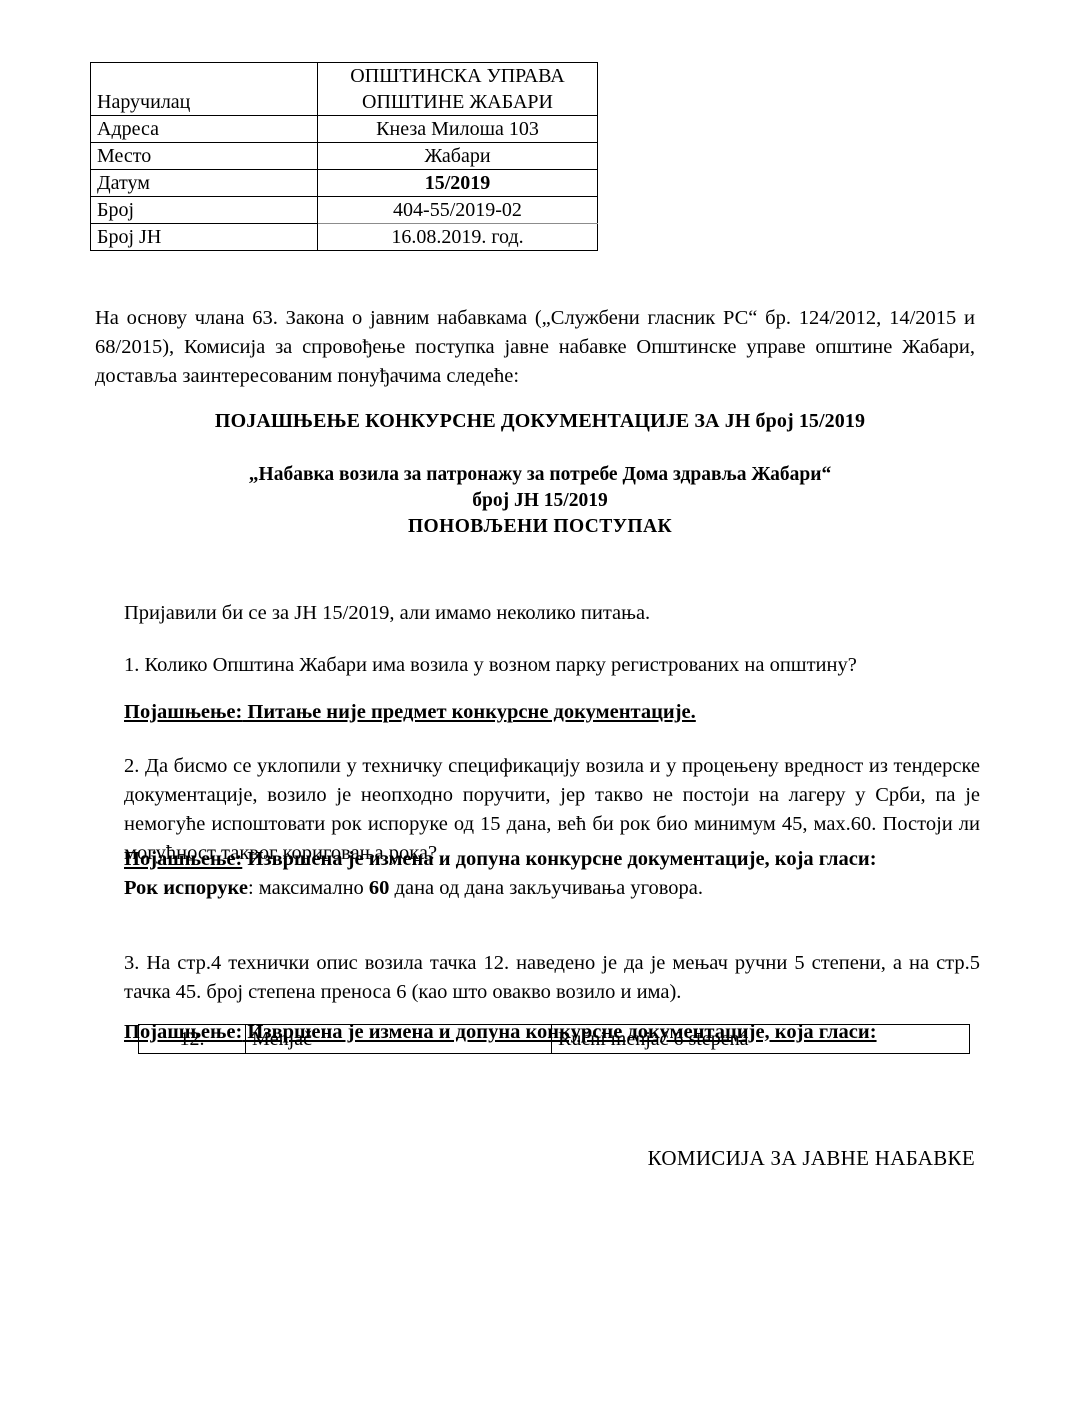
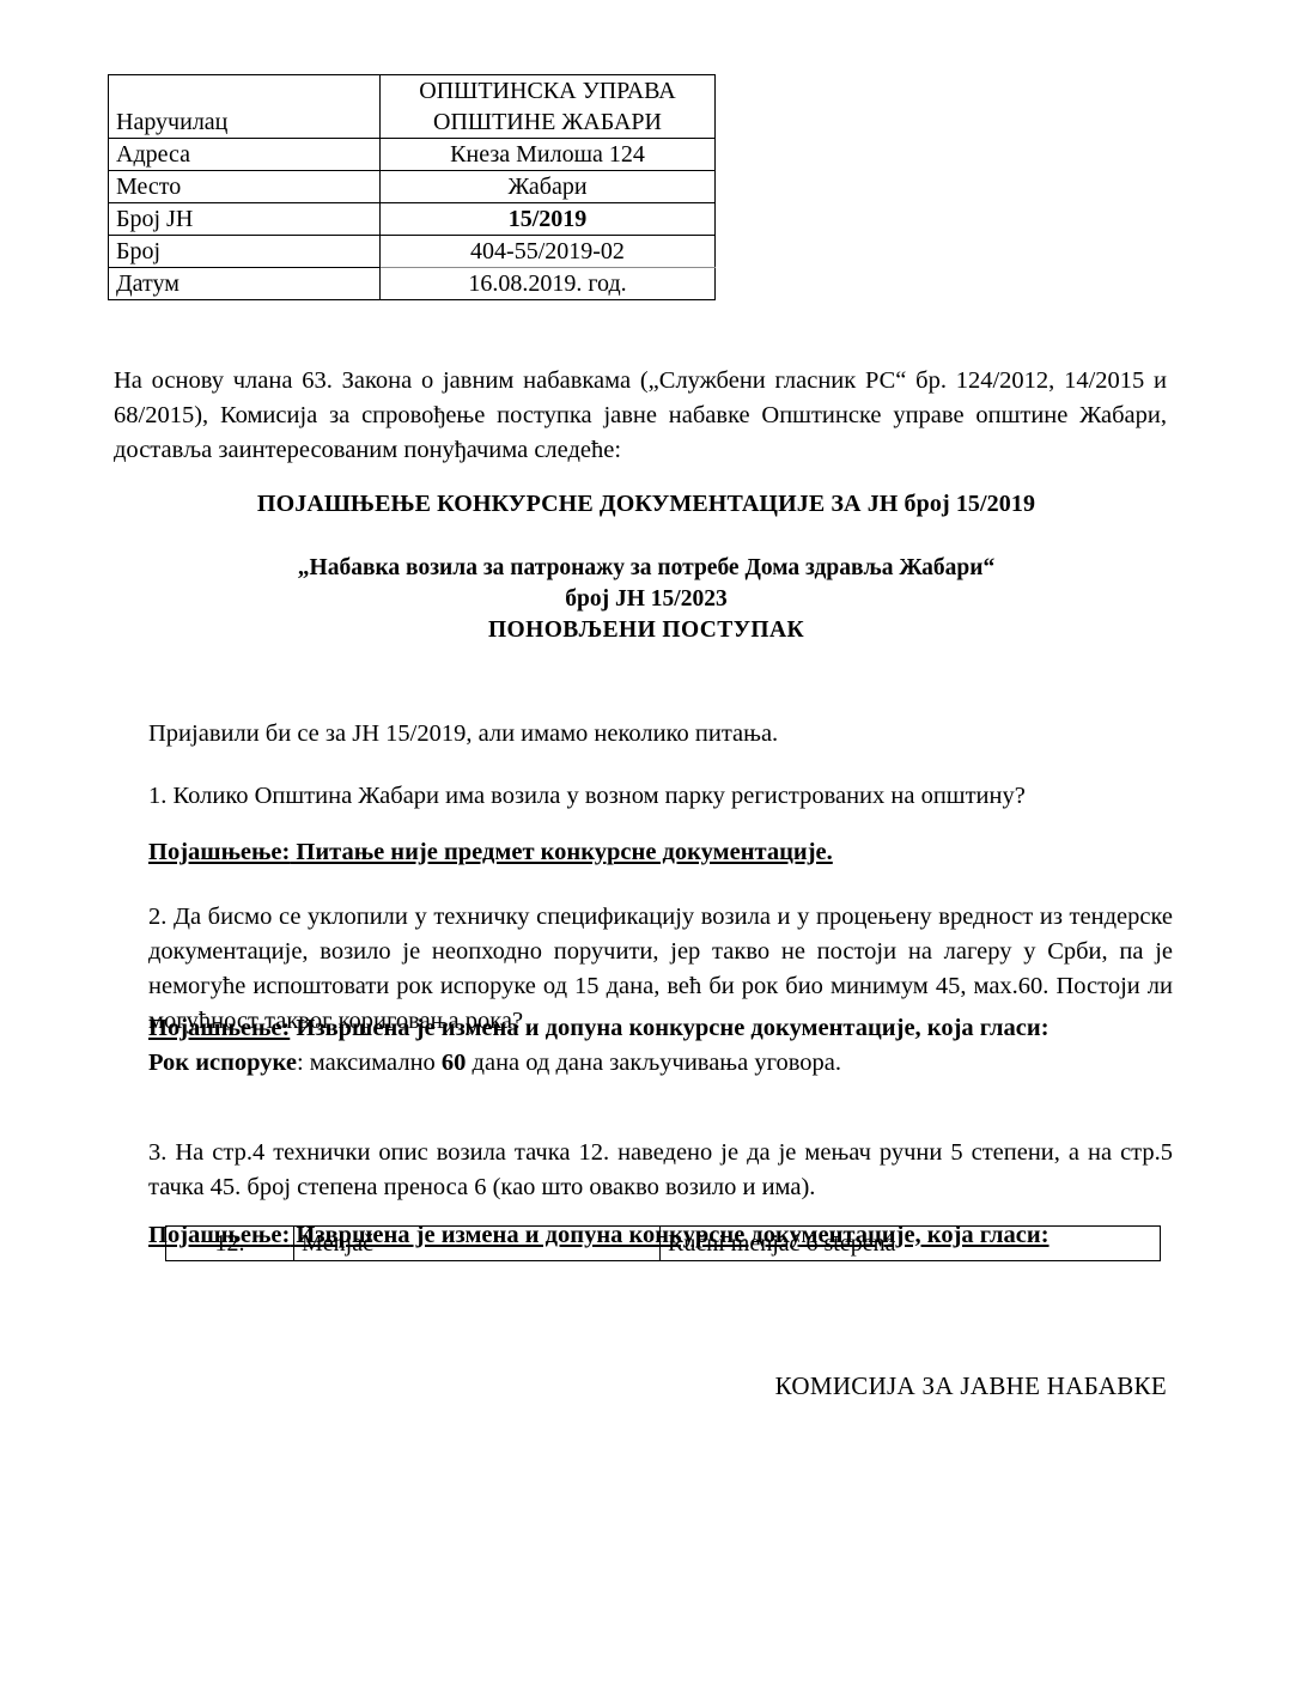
  Наручилац	ОПШТИНСКА УПРАВА ОПШТИНЕ ЖАБАРИ
- Адреса	Кнеза Милоша 103
+ Адреса	Кнеза Милоша 124
  Место	Жабари
- Датум	15/2019
+ Број ЈН	15/2019
  Број	404-55/2019-02
- Број ЈН	16.08.2019. год.
+ Датум	16.08.2019. год.
  На основу члана 63. Закона о јавним набавкама („Службени гласник РС“ бр. 124/2012, 14/2015 и 68/2015), Комисија за спровођење поступка јавне набавке Општинске управе општине Жабари, доставља заинтересованим понуђачима следеће:
  ПОЈАШЊЕЊЕ КОНКУРСНЕ ДОКУМЕНТАЦИЈЕ ЗА ЈН број 15/2019
  „Набавка возила за патронажу за потребе Дома здравља Жабари“
- број ЈН 15/2019
+ број ЈН 15/2023
  ПОНОВЉЕНИ ПОСТУПАК
  Пријавили би се за ЈН 15/2019, али имамо неколико питања.
  1. Колико Општина Жабари има возила у возном парку регистрованих на општину?
  Појашњење: Питање није предмет конкурсне документације.
  2. Да бисмо се уклопили у техничку спецификацију возила и у процењену вредност из тендерске документације, возило је неопходно поручити, јер такво не постоји на лагеру у Срби, па је немогуће испоштовати рок испоруке од 15 дана, већ би рок био минимум 45, мах.60. Постоји ли могућност таквог кориговања рока?
  Појашњење: Извршена је измена и допуна конкурсне документације, која гласи:
  Рок испоруке: максимално 60 дана од дана закључивања уговора.
  3. На стр.4 технички опис возила тачка 12. наведено је да је мењач ручни 5 степени, а на стр.5 тачка 45. број степена преноса 6 (као што овакво возило и има).
  Појашњење: Извршена је измена и допуна конкурсне документације, која гласи:
  12.	Menjač	Ručni menjač 6 stepena
  КОМИСИЈА ЗА ЈАВНЕ НАБАВКЕ
